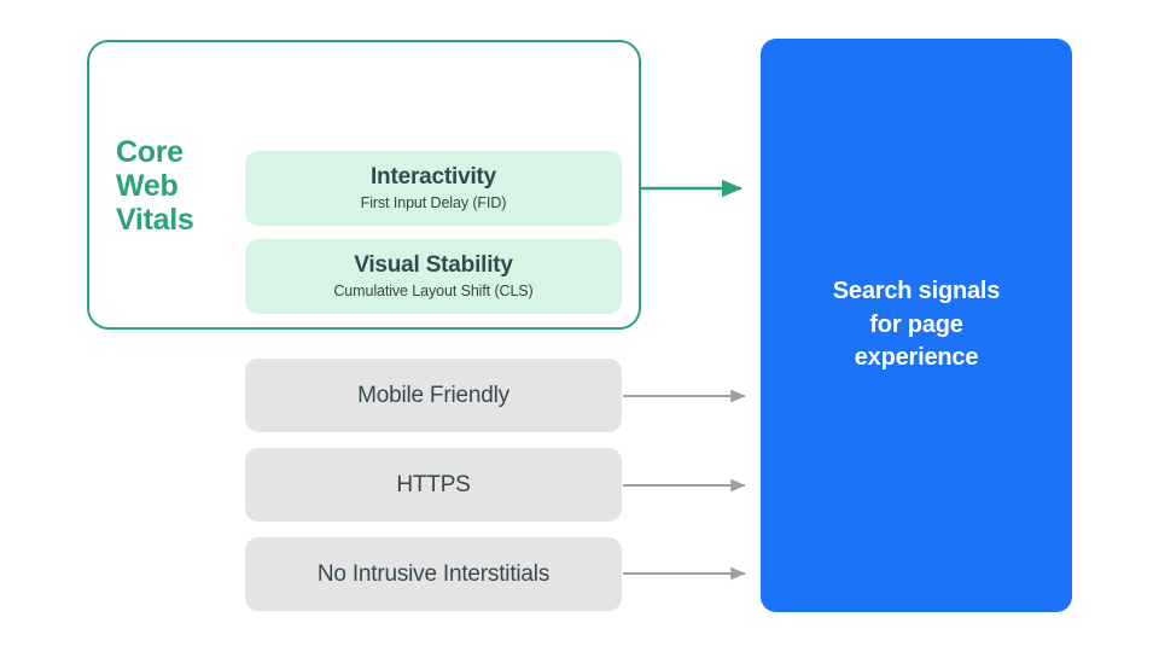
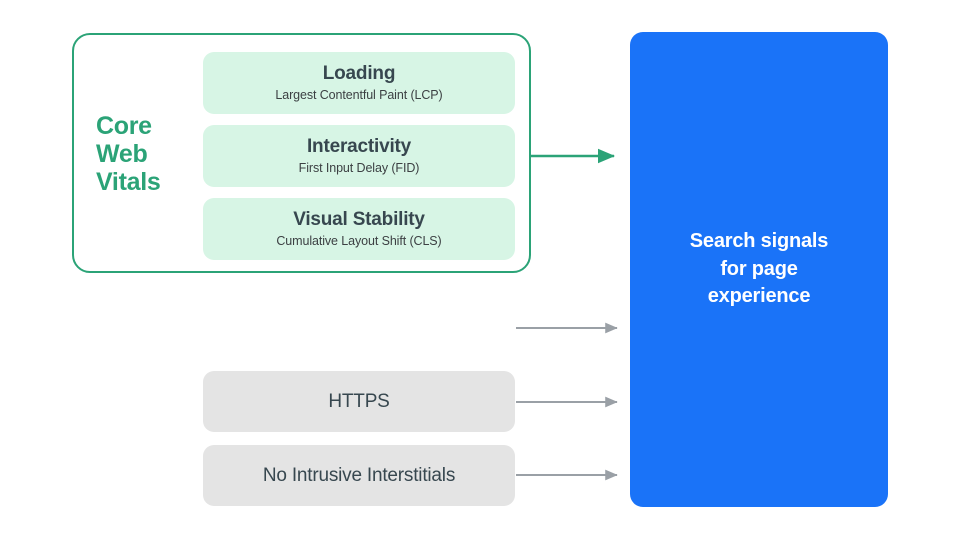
  Core
  Web
  Vitals
+ Loading
+ Largest Contentful Paint (LCP)
  Interactivity
  First Input Delay (FID)
  Visual Stability
  Cumulative Layout Shift (CLS)
- Mobile Friendly
  HTTPS
  No Intrusive Interstitials
  Search signals
  for page
  experience
